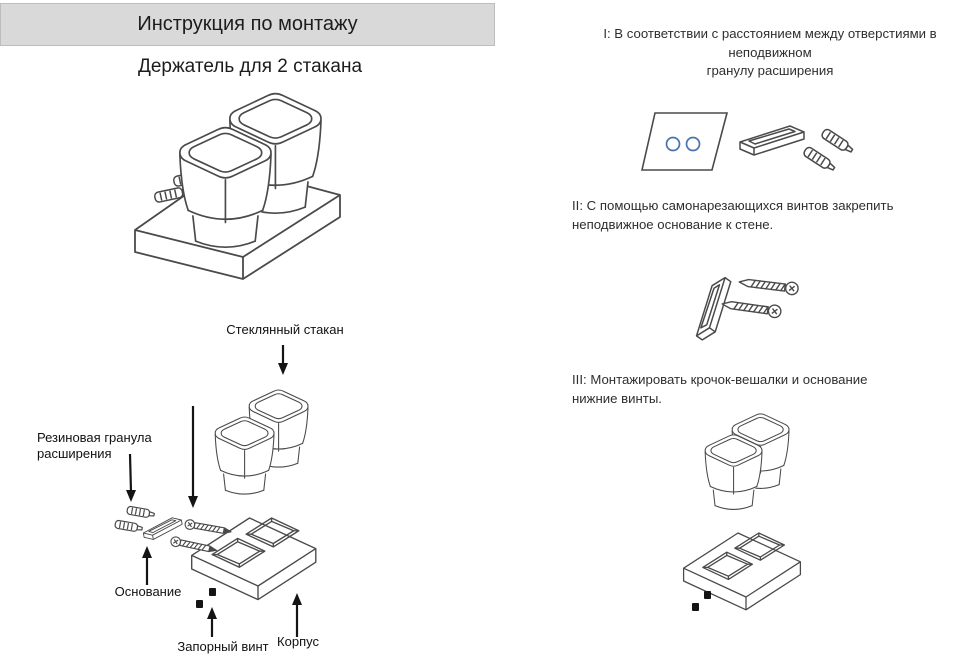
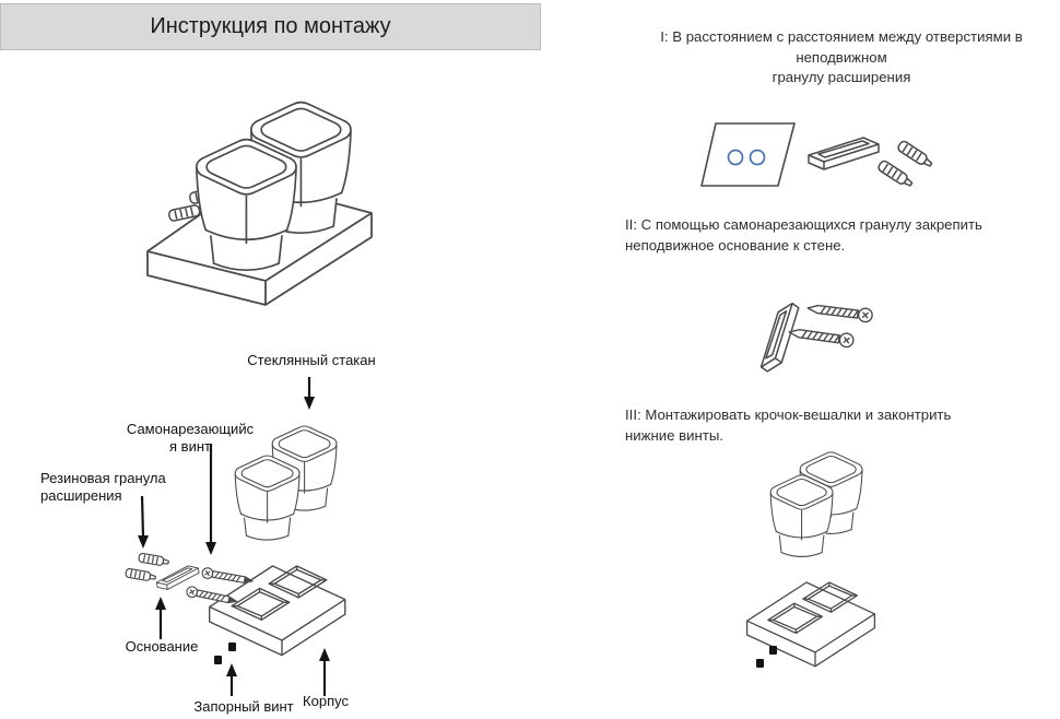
  Инструкция по монтажу
- Держатель для 2 стакана
  Стеклянный стакан
+ Самонарезающийс
+ я винт
  Резиновая гранула
  расширения
  Основание
  Запорный винт
  Корпус
- I: В соответствии с расстоянием между отверстиями в неподвижном
+ I: В расстоянием с расстоянием между отверстиями в неподвижном
  гранулу расширения
- II: С помощью самонарезающихся винтов закрепить
+ II: С помощью самонарезающихся гранулу закрепить
  неподвижное основание к стене.
- III: Монтажировать крочок-вешалки и основание
+ III: Монтажировать крочок-вешалки и законтрить
  нижние винты.
